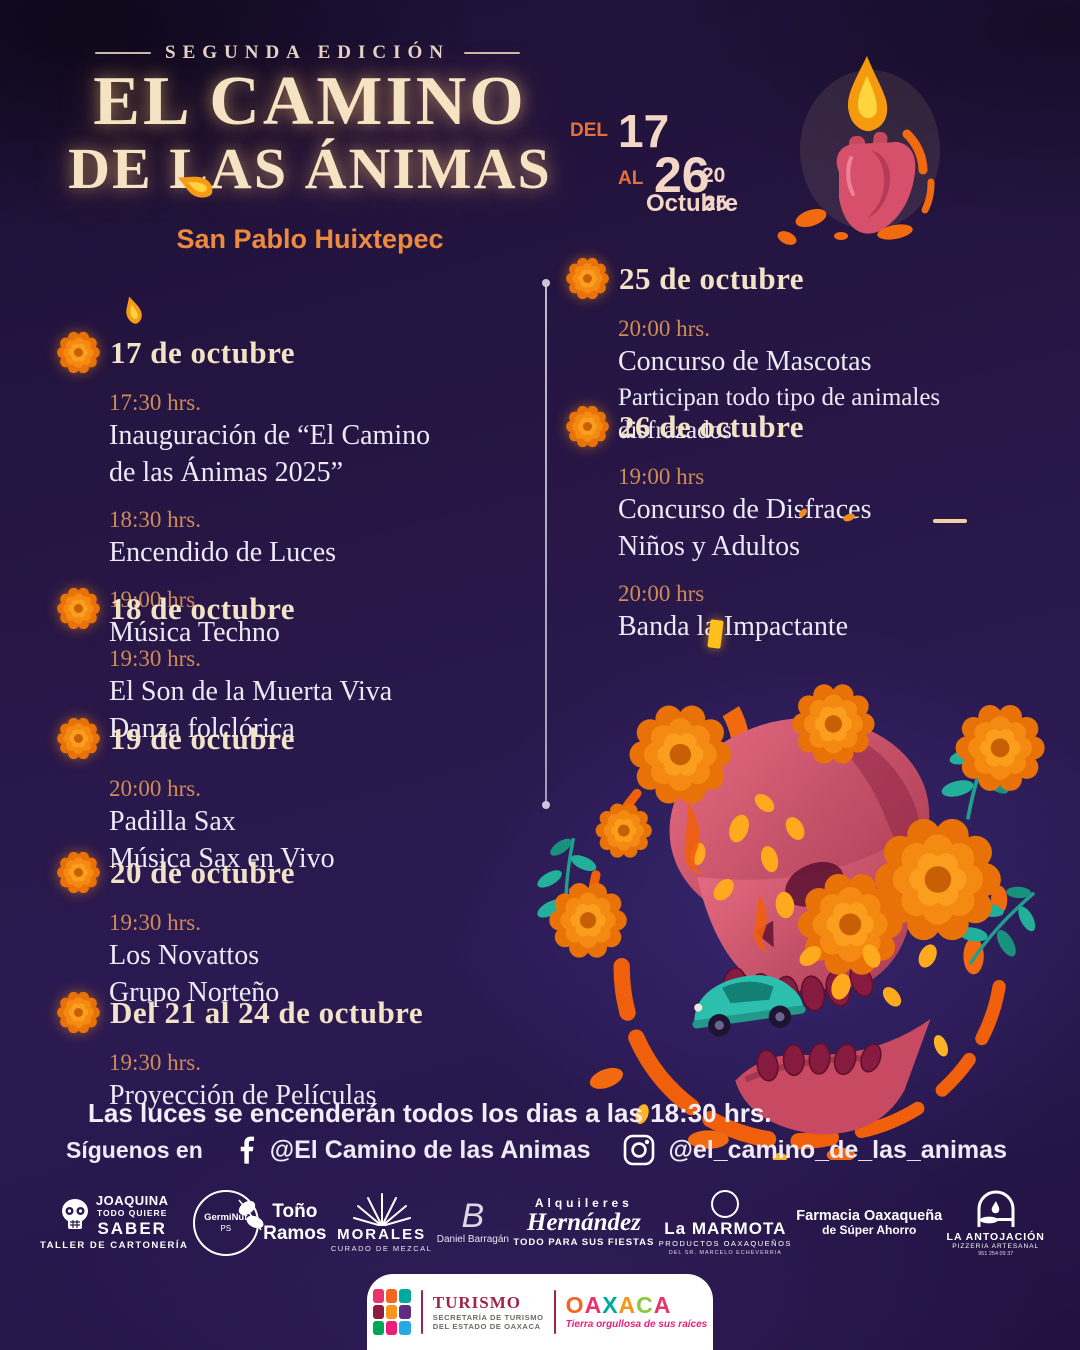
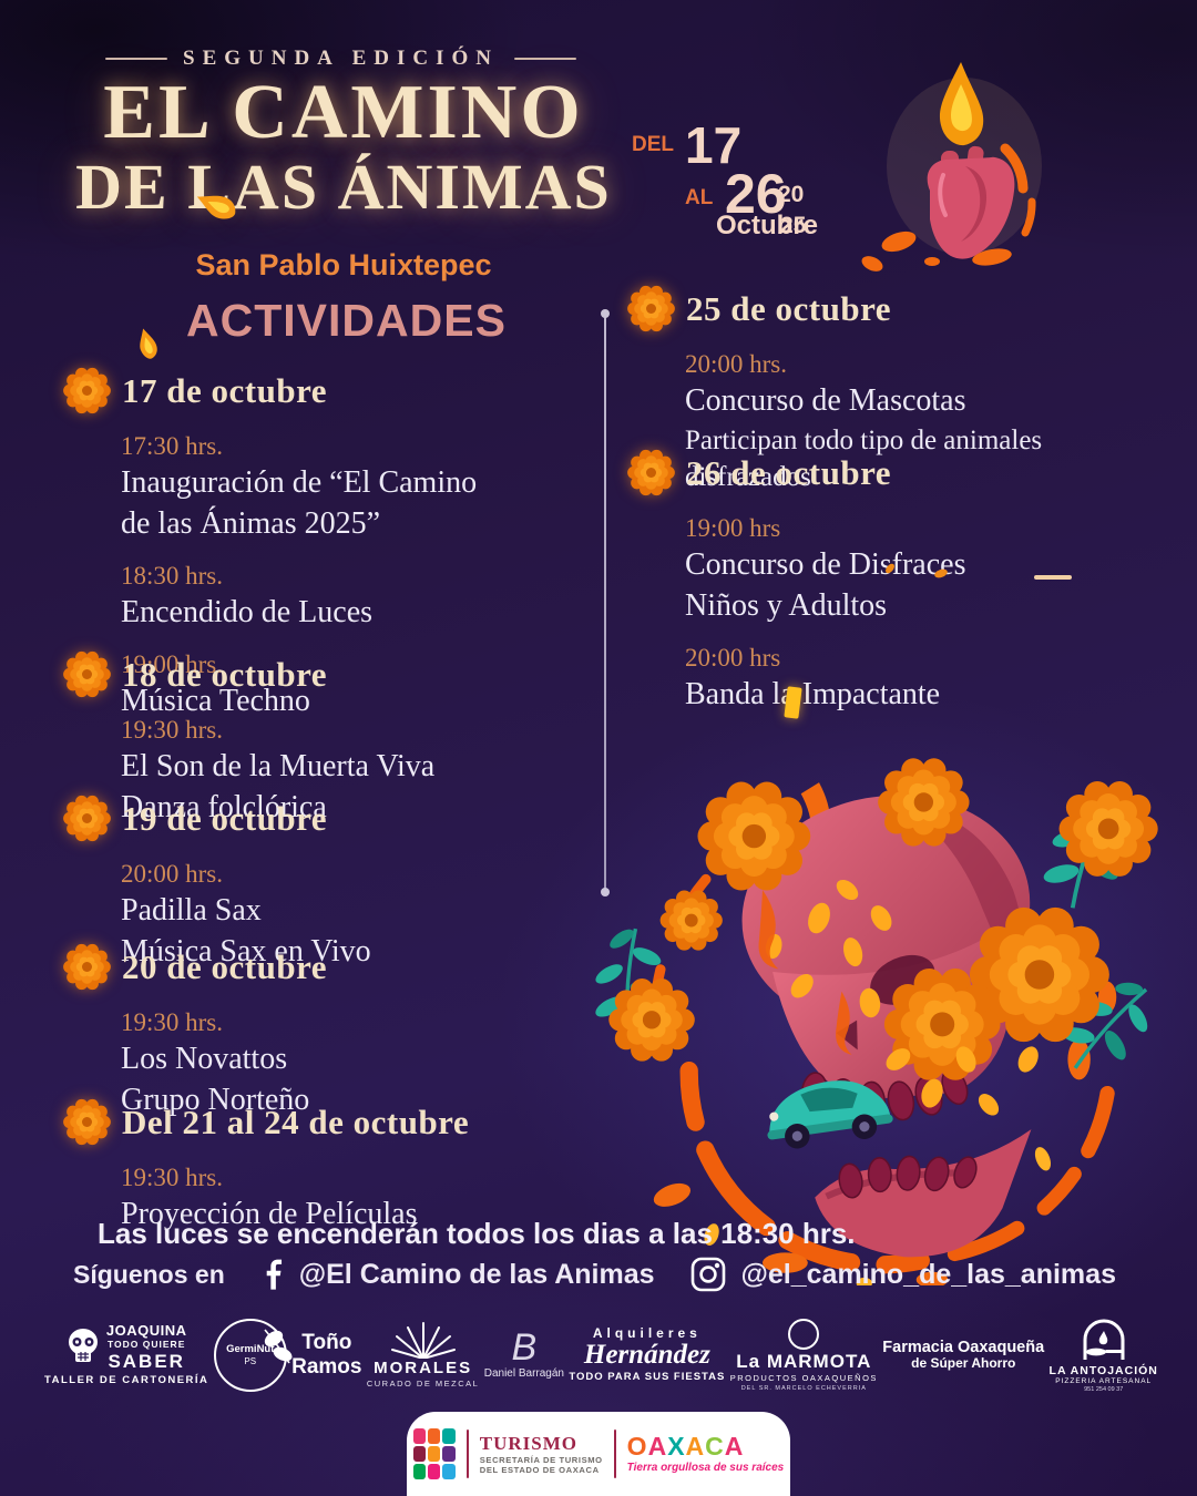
  SEGUNDA EDICIÓN
  EL CAMINO
  DE LAS ÁNIMAS
  San Pablo Huixtepec
  DEL
  17
  AL
  26
  20
  Octubre
  25
+ ACTIVIDADES
  17 de octubre
  17:30 hrs.
  Inauguración de “El Camino
  de las Ánimas 2025”
  18:30 hrs.
  Encendido de Luces
  19:00 hrs.
  Música Techno
  18 de octubre
  19:30 hrs.
  El Son de la Muerta Viva
  Danza folclórica
  19 de octubre
  20:00 hrs.
  Padilla Sax
  Música Sax en Vivo
  20 de octubre
  19:30 hrs.
  Los Novattos
  Grupo Norteño
  Del 21 al 24 de octubre
  19:30 hrs.
  Proyección de Películas
  25 de octubre
  20:00 hrs.
  Concurso de Mascotas
  Participan todo tipo de animales disfrazados
  26 de octubre
  19:00 hrs
  Concurso de Disfraces
  Niños y Adultos
  20:00 hrs
  Banda l Impactante
  Las luces se encenderán todos los dias a las 18:30 hrs.
  Síguenos en
  @El Camino de las Animas
  @el_camino_de_las_animas
  JOAQUINA
  TODO QUIERE
  SABER
  TALLER DE CARTONERÍA
  GermiNut
  PS
  Toño
  Ramos
  MORALES
  CURADO DE MEZCAL
  B
  Daniel Barragán
  Alquileres
  Hernández
  TODO PARA SUS FIESTAS
  La MARMOTA
  PRODUCTOS OAXAQUEÑOS
  Farmacia Oaxaqueña
  de Súper Ahorro
  LA ANTOJACIÓN
  TURISMO
  SECRETARÍA DE TURISMO
  DEL ESTADO DE OAXACA
  OAXACA
  Tierra orgullosa de sus raíces
